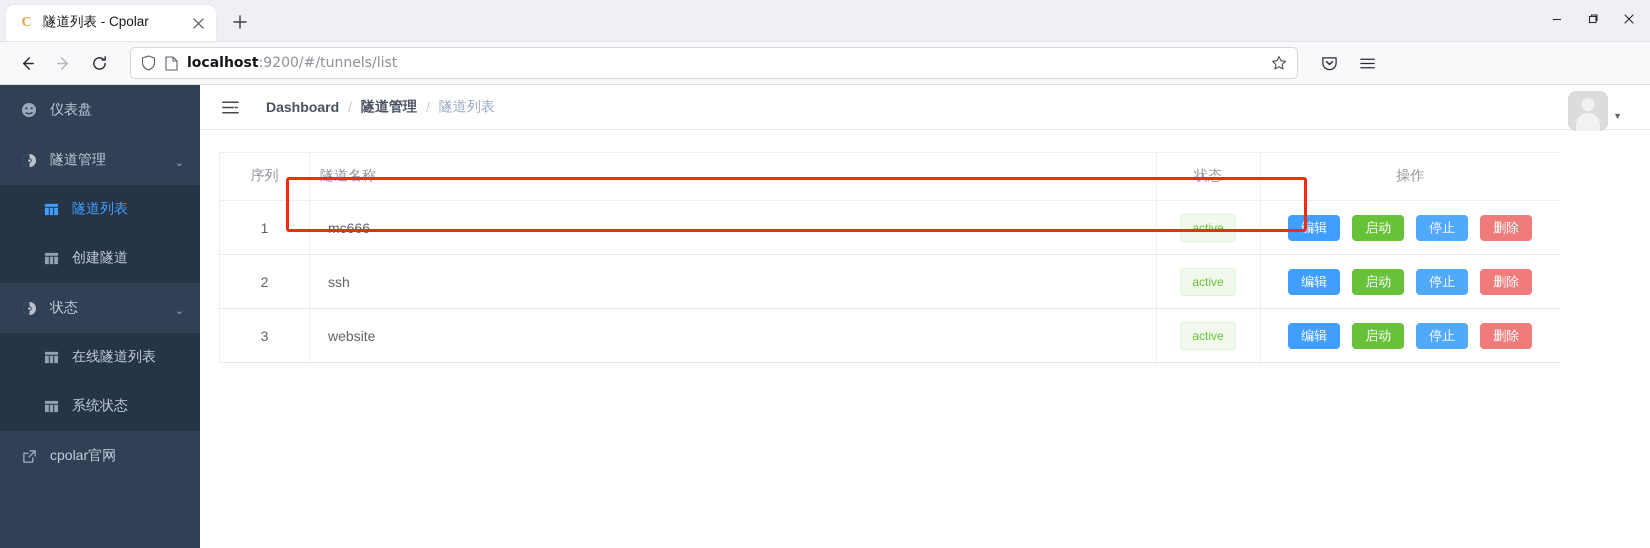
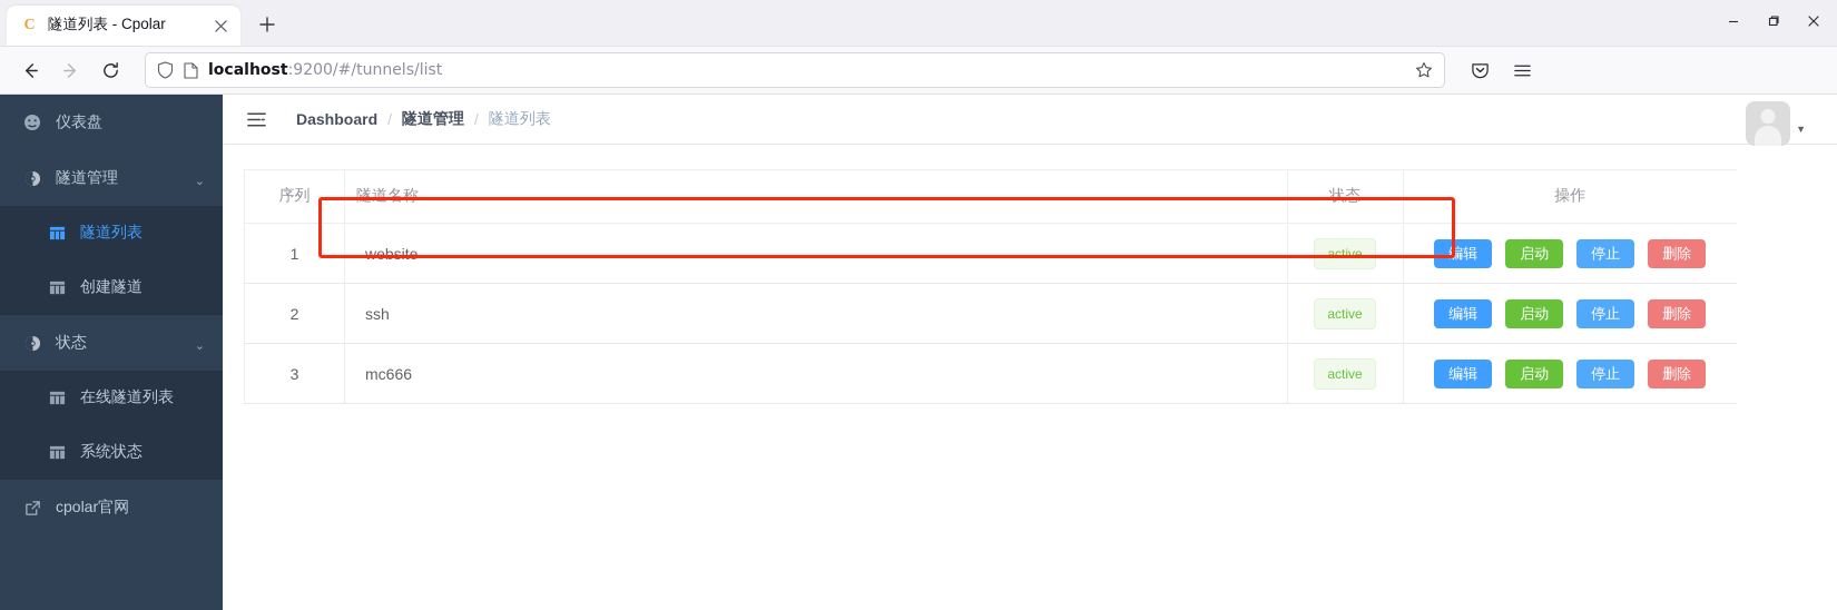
  C
  隧道列表 - Cpolar
  localhost:9200/#/tunnels/list
  仪表盘
  隧道管理
  隧道列表
  创建隧道
  状态
  在线隧道列表
  系统状态
  cpolar官网
  Dashboard
  /
  隧道管理
  /
  隧道列表
  ▼
  序列	隧道名称	状态	操作
- 1	mc666	active	编辑 启动 停止 删除
+ 1	website	active	编辑 启动 停止 删除
  2	ssh	active	编辑 启动 停止 删除
- 3	website	active	编辑 启动 停止 删除
+ 3	mc666	active	编辑 启动 停止 删除
